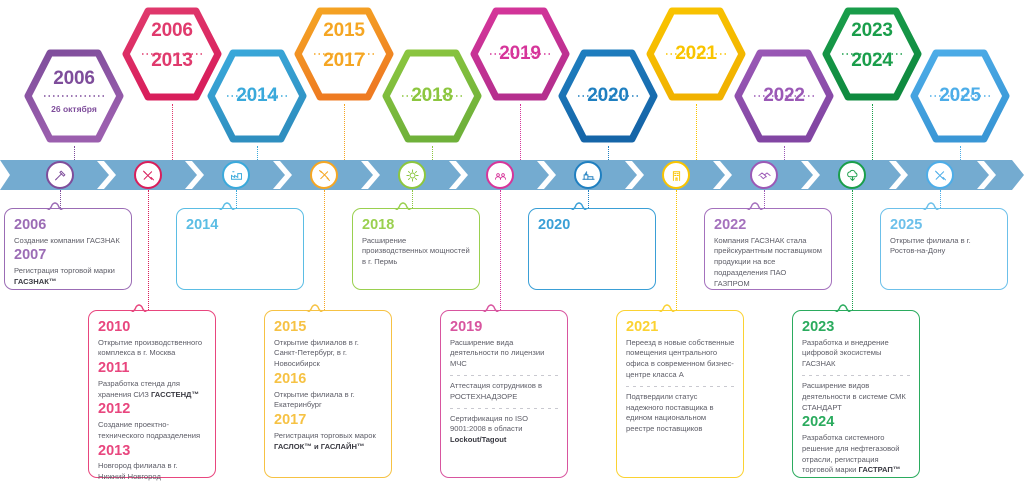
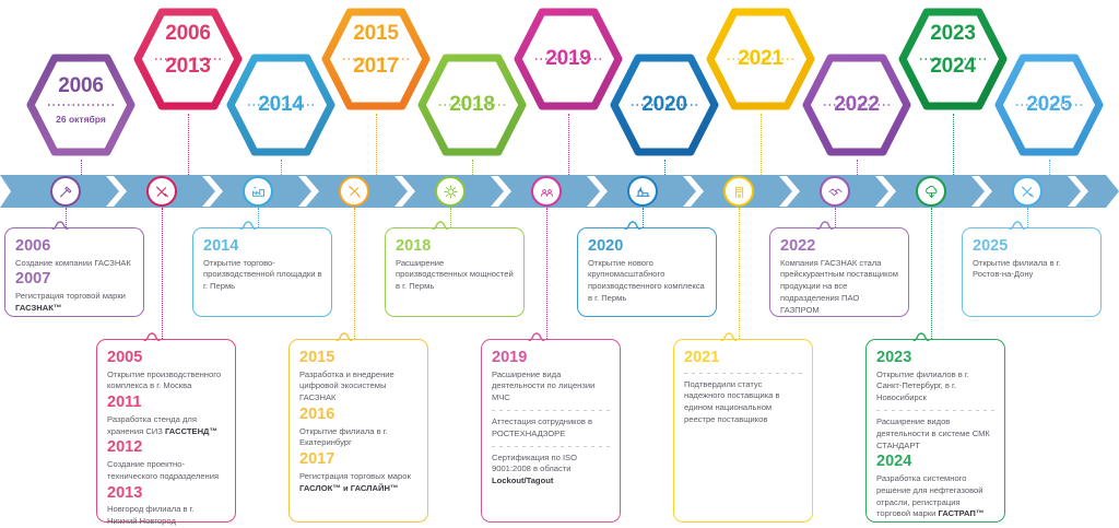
  2006
  26 октября
  2006
  2013
  2014
  2015
  2017
  2018
  2019
  2020
  2021
  2022
  2023
  2024
  2025
  2006
  Создание компании ГАСЗНАК
  2007
  Регистрация торговой марки ГАСЗНАК™
- 2010
+ 2005
  Открытие производственного комплекса в г. Москва
  2011
  Разработка стенда для хранения СИЗ ГАССТЕНД™
  2012
  Создание проектно-технического подразделения
  2013
  Новгород филиала в г. Нижний Новгород
  2014
+ Открытие торгово-производственной площадки в г. Пермь
  2015
- Открытие филиалов в г. Санкт-Петербург, в г. Новосибирск
+ Разработка и внедрение цифровой экосистемы ГАСЗНАК
  2016
  Открытие филиала в г. Екатеринбург
  2017
  Регистрация торговых марок ГАСЛОК™ и ГАСЛАЙН™
  2018
  Расширение производственных мощностей в г. Пермь
  2019
  Расширение вида деятельности по лицензии МЧС
  Аттестация сотрудников в РОСТЕХНАДЗОРЕ
  Сертификация по ISO 9001:2008 в области Lockout/Tagout
  2020
+ Открытие нового крупномасштабного производственного комплекса в г. Пермь
  2021
- Переезд в новые собственные помещения центрального офиса в современном бизнес-центре класса А
  Подтвердили статус надежного поставщика в едином национальном реестре поставщиков
  2022
  Компания ГАСЗНАК стала прейскурантным поставщиком продукции на все подразделения ПАО ГАЗПРОМ
  2023
- Разработка и внедрение цифровой экосистемы ГАСЗНАК
+ Открытие филиалов в г. Санкт-Петербург, в г. Новосибирск
  Расширение видов деятельности в системе СМК СТАНДАРТ
  2024
  Разработка системного решение для нефтегазовой отрасли, регистрация торговой марки ГАСТРАП™
  2025
  Открытие филиала в г. Ростов-на-Дону
